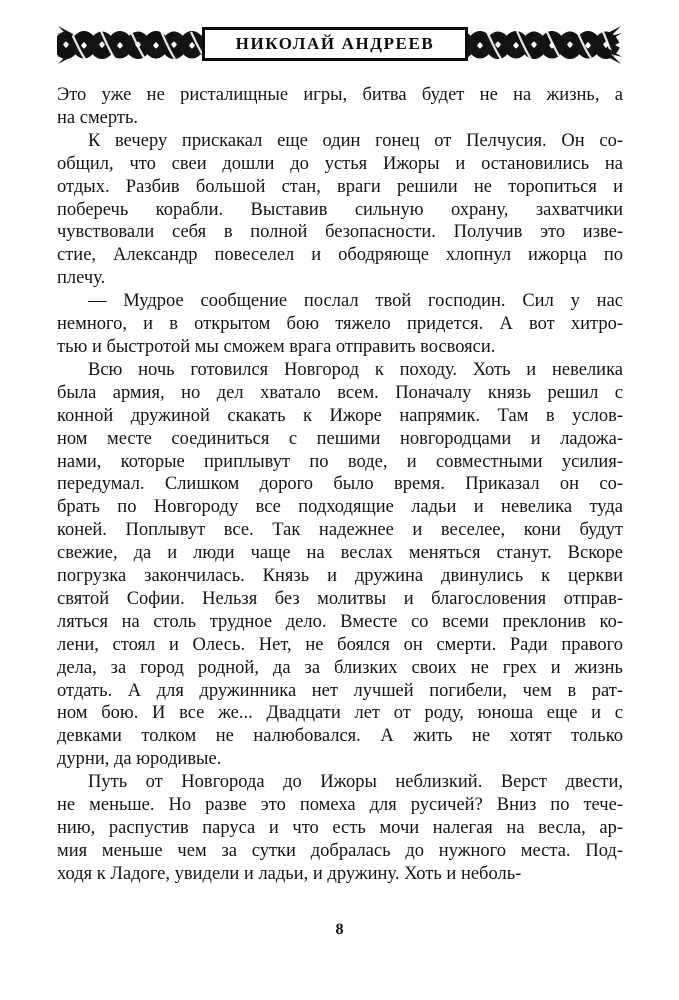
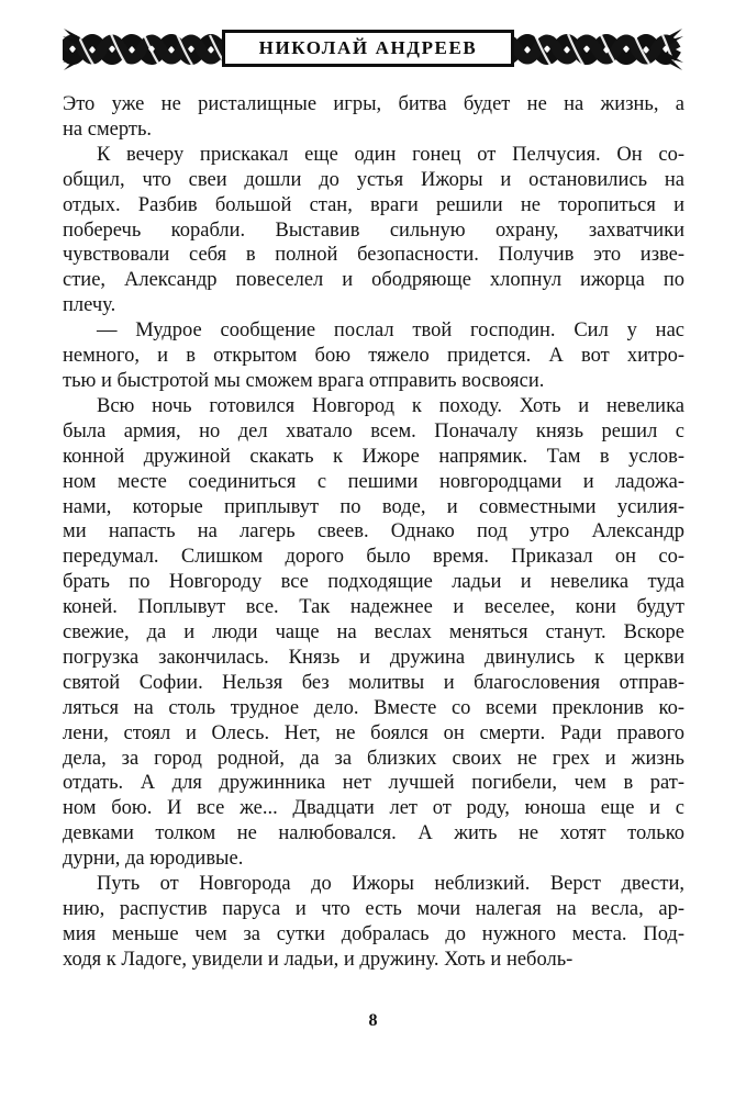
  НИКОЛАЙ АНДРЕЕВ
  Это уже не ристалищные игры, битва будет не на жизнь, а
  на смерть.
  К вечеру прискакал еще один гонец от Пелчусия. Он со-
  общил, что свеи дошли до устья Ижоры и остановились на
  отдых. Разбив большой стан, враги решили не торопиться и
  поберечь корабли. Выставив сильную охрану, захватчики
  чувствовали себя в полной безопасности. Получив это изве-
  стие, Александр повеселел и ободряюще хлопнул ижорца по
  плечу.
  — Мудрое сообщение послал твой господин. Сил у нас
  немного, и в открытом бою тяжело придется. А вот хитро-
  тью и быстротой мы сможем врага отправить восвояси.
  Всю ночь готовился Новгород к походу. Хоть и невелика
  была армия, но дел хватало всем. Поначалу князь решил с
  конной дружиной скакать к Ижоре напрямик. Там в услов-
  ном месте соединиться с пешими новгородцами и ладожа-
  нами, которые приплывут по воде, и совместными усилия-
+ ми напасть на лагерь свеев. Однако под утро Александр
  передумал. Слишком дорого было время. Приказал он со-
  брать по Новгороду все подходящие ладьи и невелика туда
  коней. Поплывут все. Так надежнее и веселее, кони будут
  свежие, да и люди чаще на веслах меняться станут. Вскоре
  погрузка закончилась. Князь и дружина двинулись к церкви
  святой Софии. Нельзя без молитвы и благословения отправ-
  ляться на столь трудное дело. Вместе со всеми преклонив ко-
  лени, стоял и Олесь. Нет, не боялся он смерти. Ради правого
  дела, за город родной, да за близких своих не грех и жизнь
  отдать. А для дружинника нет лучшей погибели, чем в рат-
  ном бою. И все же... Двадцати лет от роду, юноша еще и с
  девками толком не налюбовался. А жить не хотят только
  дурни, да юродивые.
  Путь от Новгорода до Ижоры неблизкий. Верст двести,
- не меньше. Но разве это помеха для русичей? Вниз по тече-
  нию, распустив паруса и что есть мочи налегая на весла, ар-
  мия меньше чем за сутки добралась до нужного места. Под-
  ходя к Ладоге, увидели и ладьи, и дружину. Хоть и неболь-
  8
